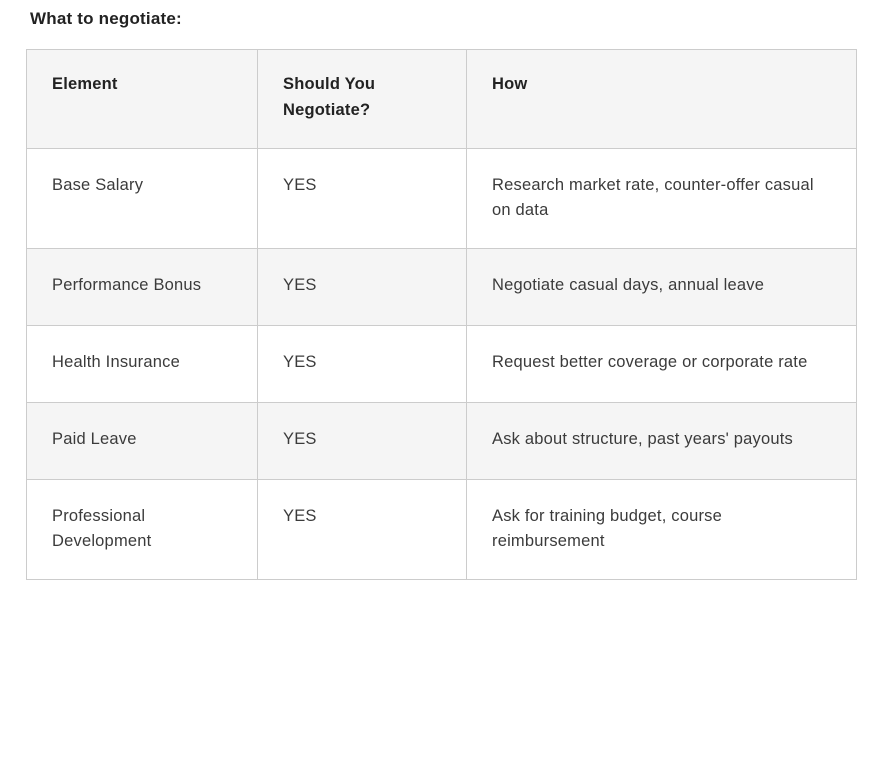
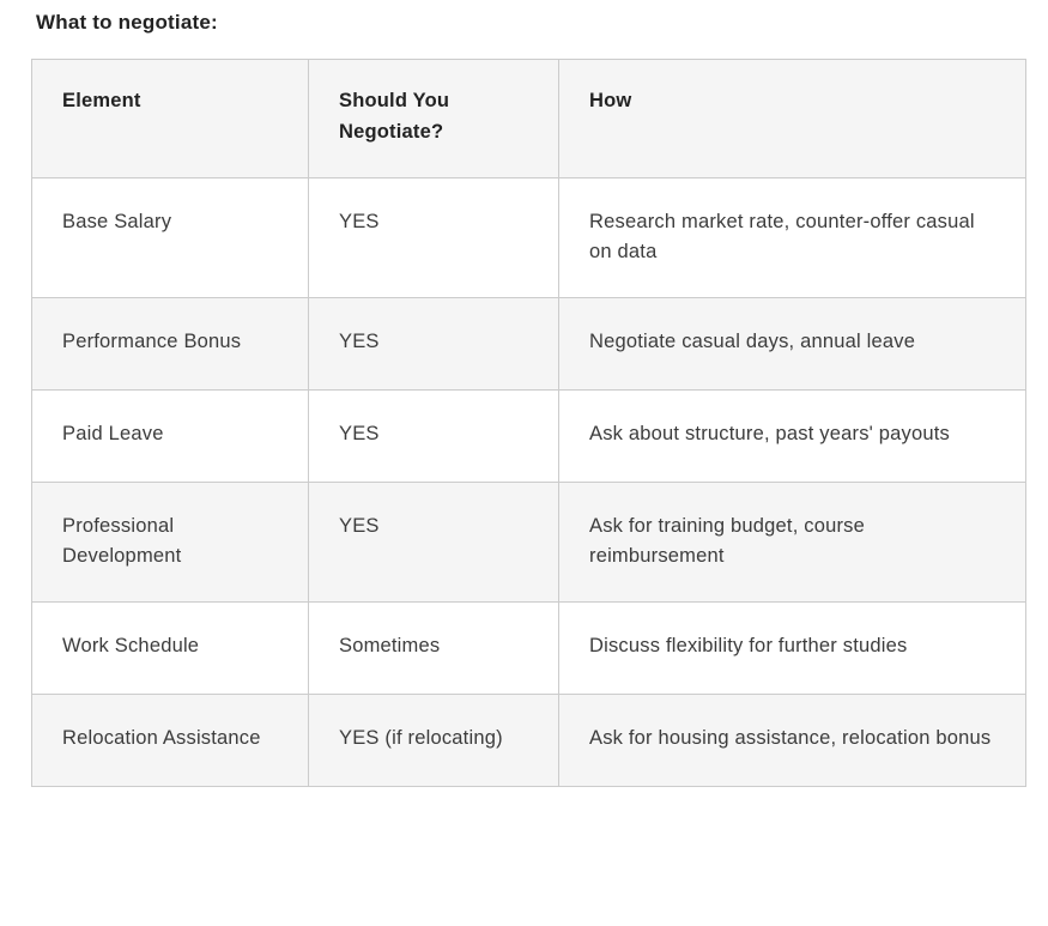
  What to negotiate:
  Element	Should You Negotiate?	How
  Base Salary	YES	Research market rate, counter-offer casual on data
  Performance Bonus	YES	Negotiate casual days, annual leave
- Health Insurance	YES	Request better coverage or corporate rate
  Paid Leave	YES	Ask about structure, past years' payouts
  Professional Development	YES	Ask for training budget, course reimbursement
+ Work Schedule	Sometimes	Discuss flexibility for further studies
+ Relocation Assistance	YES (if relocating)	Ask for housing assistance, relocation bonus
